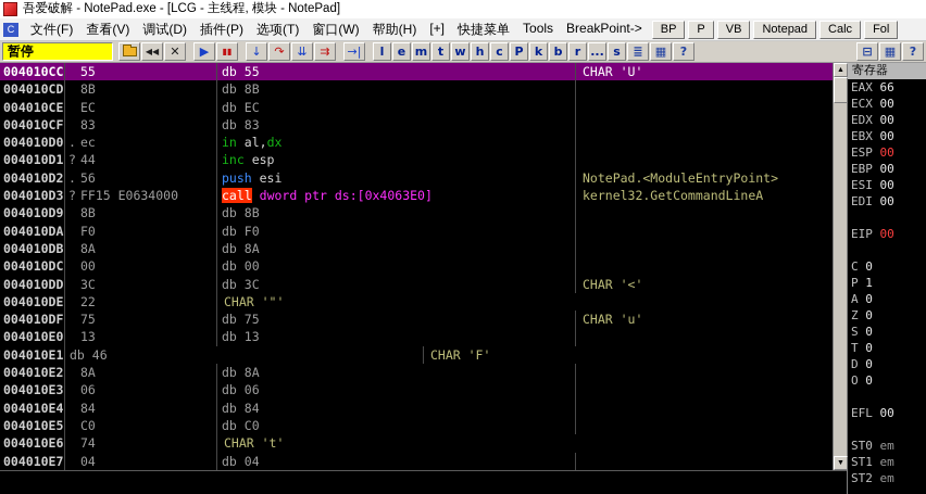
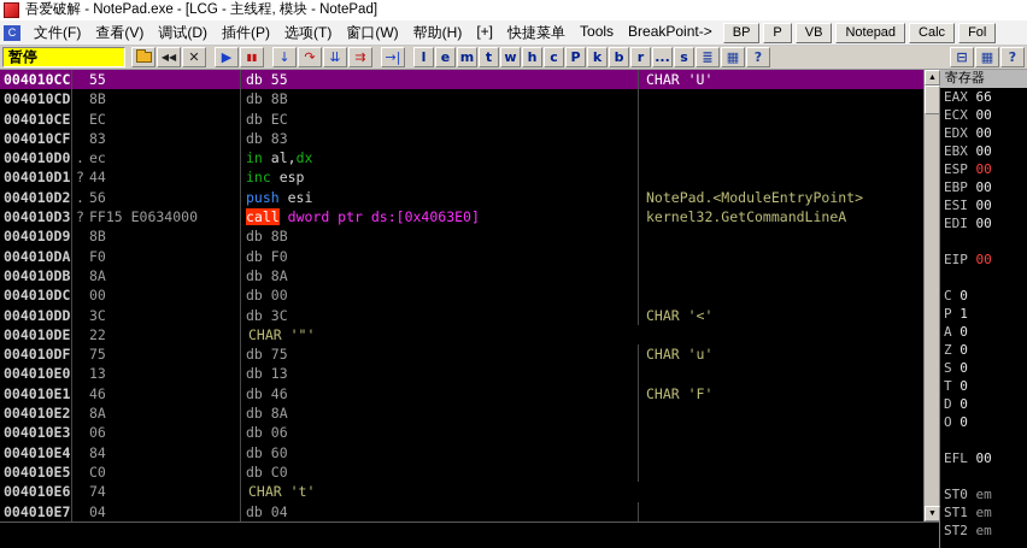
  吾爱破解 - NotePad.exe - [LCG - 主线程, 模块 - NotePad]
  文件(F)
  查看(V)
  调试(D)
  插件(P)
  选项(T)
  窗口(W)
  帮助(H)
  [+]
  快捷菜单
  Tools
  BreakPoint->
  BP
  P
  VB
  Notepad
  Calc
  Fol
  暂停
  ◀◀
  ✕
  ▶
  ▮▮
  ↓
  ↷
  ⇊
  ⇉
  →|
  l
  e
  m
  t
  w
  h
  c
  P
  k
  b
  r
  ...
  s
  ≣
  ▦
  ?
  ⊟
  ▦
  ?
  004010CC
  55
  db 55
  CHAR 'U'
  004010CD
  8B
  db 8B
  004010CE
  EC
  db EC
  004010CF
  83
  db 83
  004010D0
  . ec
  in al,dx
  004010D1
  ? 44
  inc esp
  004010D2
  . 56
  push esi
  NotePad.<ModuleEntryPoint>
  004010D3
  ? FF15 E0634000
  call dword ptr ds:[0x4063E0]
  kernel32.GetCommandLineA
  004010D9
  8B
  db 8B
  004010DA
  F0
  db F0
  004010DB
  8A
  db 8A
  004010DC
  00
  db 00
  004010DD
  3C
  db 3C
  CHAR '<'
  004010DE
  22
  CHAR '"'
  004010DF
  75
  db 75
  CHAR 'u'
  004010E0
  13
  db 13
  004010E1
+ 46
  db 46
  CHAR 'F'
  004010E2
  8A
  db 8A
  004010E3
  06
  db 06
  004010E4
  84
- db 84
+ db 60
  004010E5
  C0
  db C0
  004010E6
  74
  CHAR 't'
  004010E7
  04
  db 04
  寄存器
  EAX 66
  ECX 00
  EDX 00
  EBX 00
  ESP 00
  EBP 00
  ESI 00
  EDI 00
  EIP 00
  C 0
  P 1
  A 0
  Z 0
  S 0
  T 0
  D 0
  O 0
  EFL 00
  ST0 em
  ST1 em
  ST2 em
